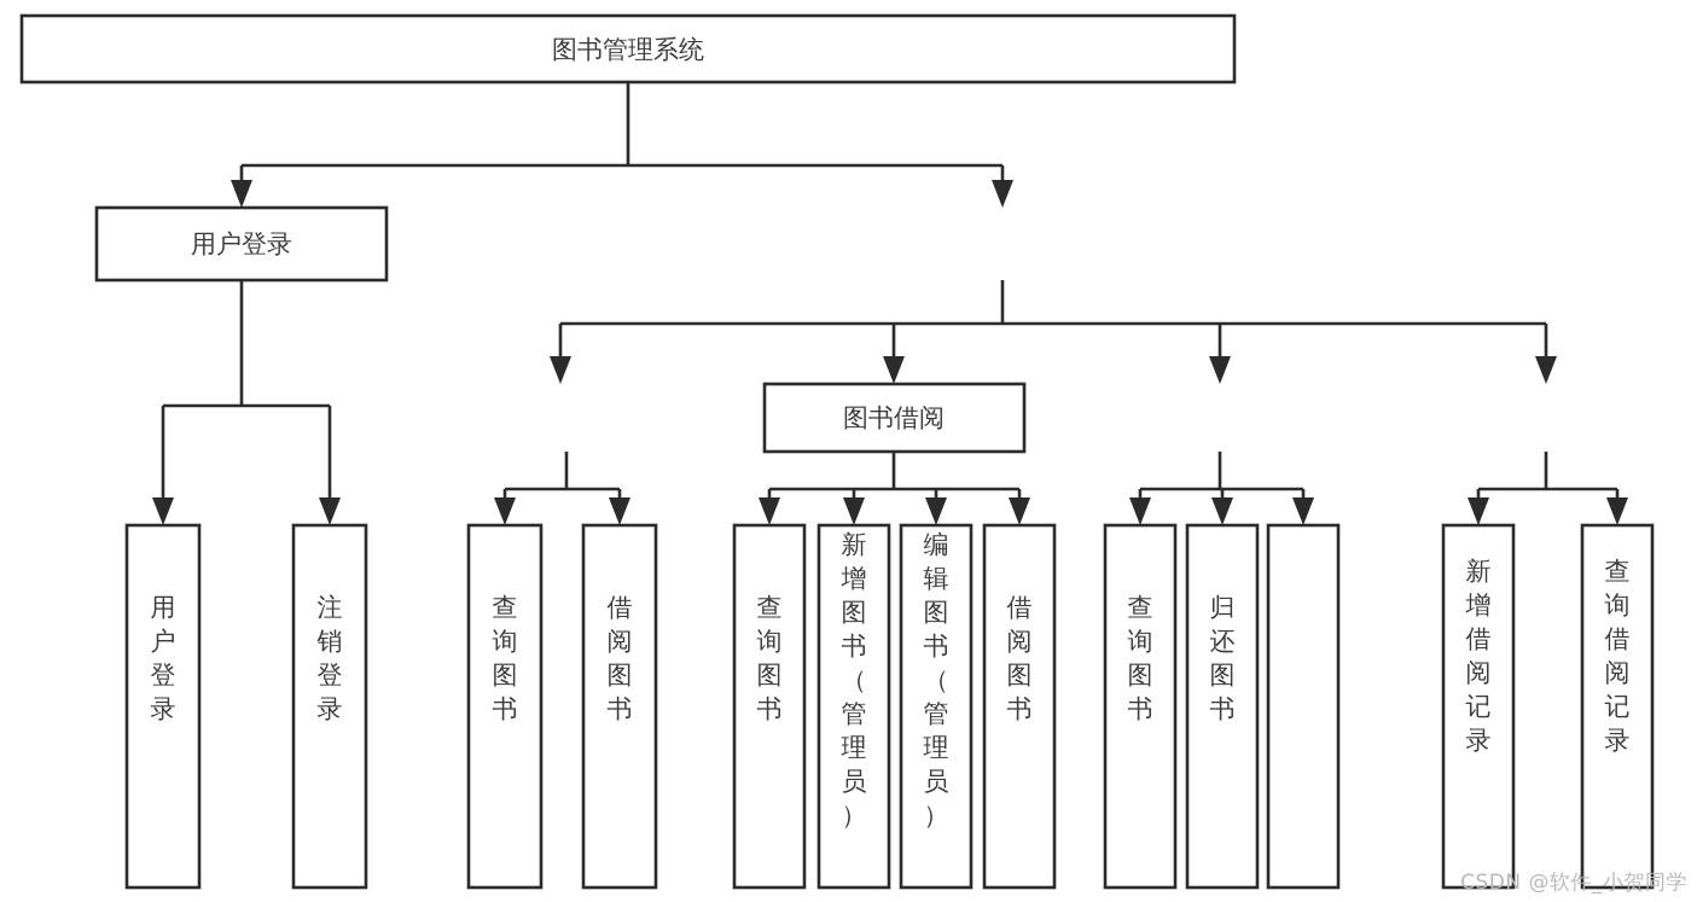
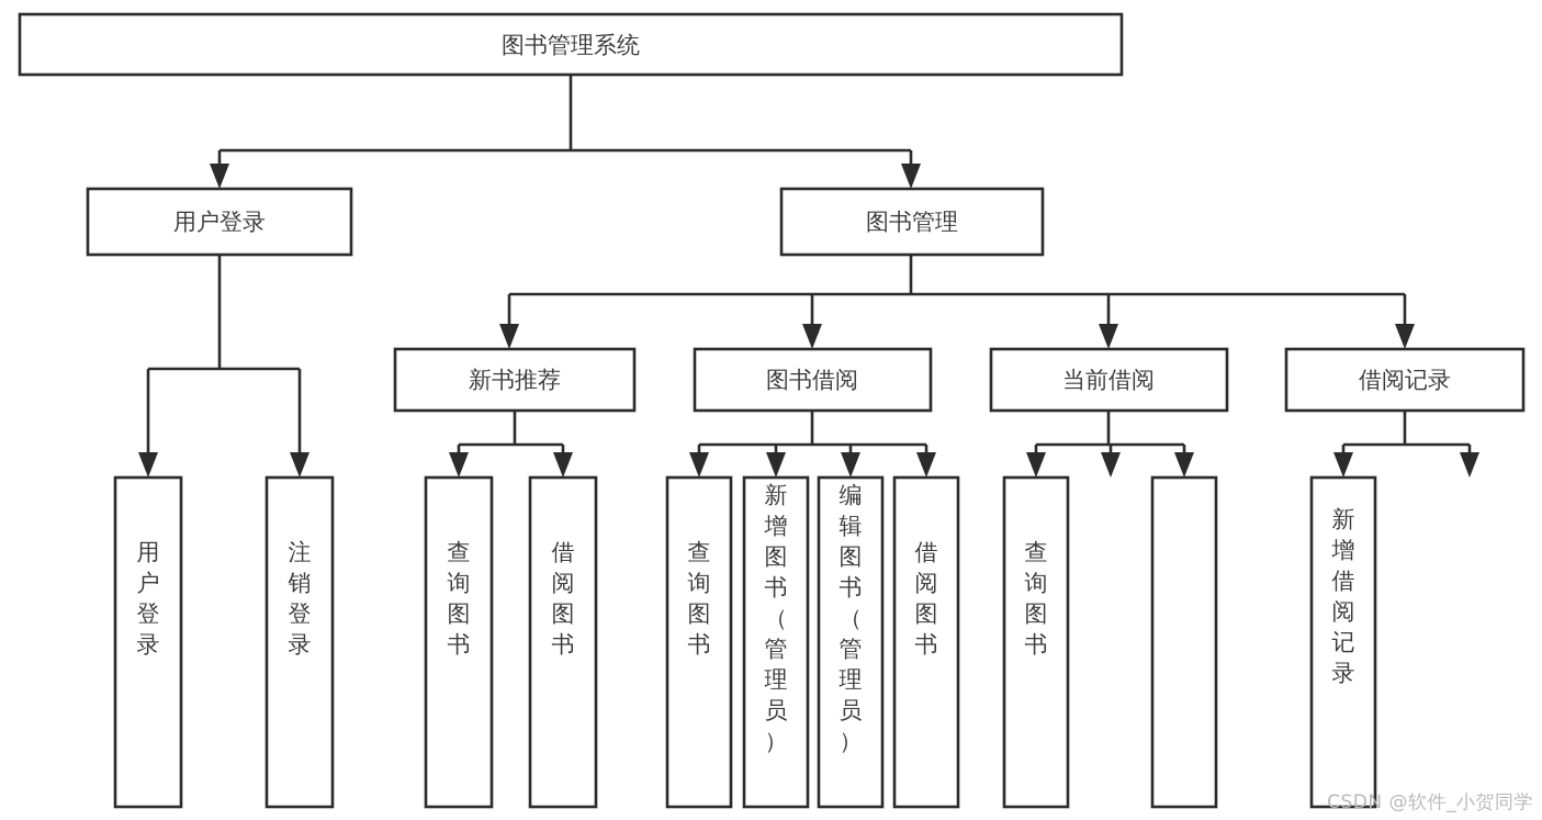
  图书管理系统
  用户登录
+ 图书管理
+ 新书推荐
  图书借阅
+ 当前借阅
+ 借阅记录
  用户登录
  注销登录
  查询图书
  借阅图书
  查询图书
  新增图书（管理员）
  编辑图书（管理员）
  借阅图书
  查询图书
- 归还图书
  新增借阅记录
- 查询借阅记录
  CSDN @软件_小贺同学
